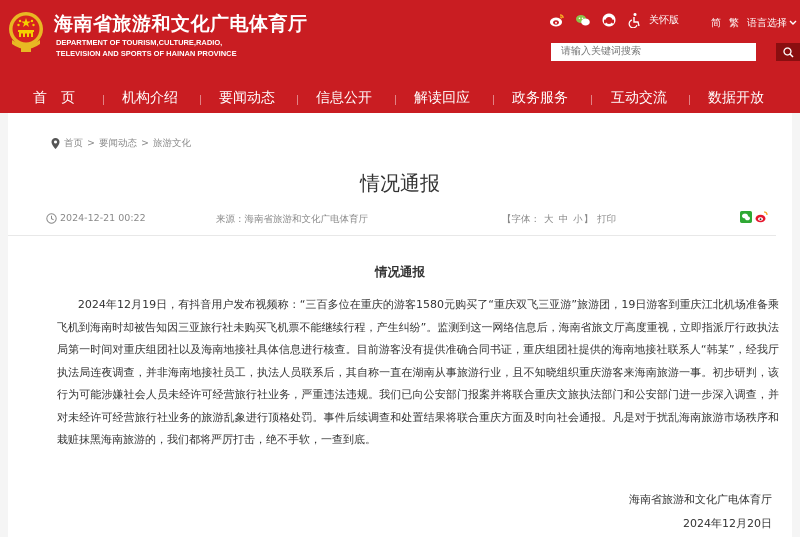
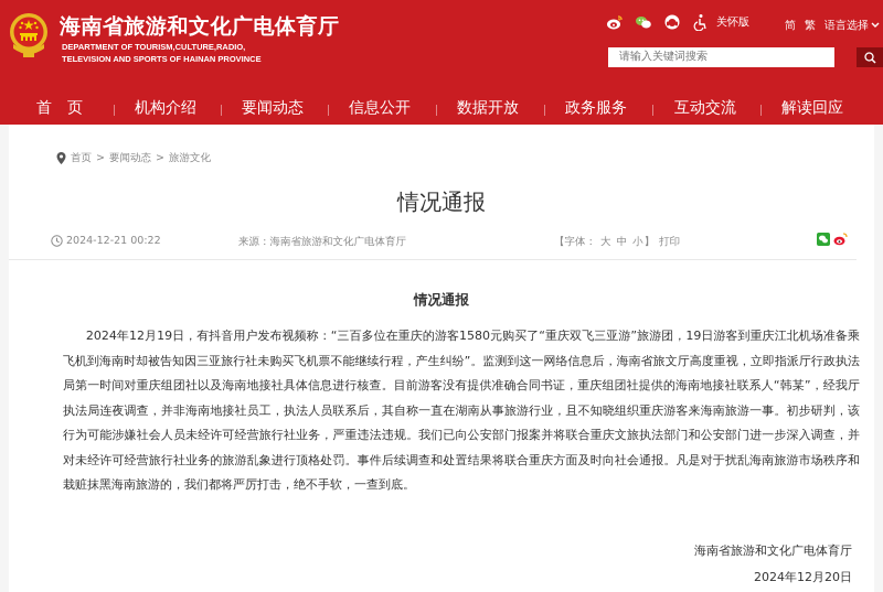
  海南省旅游和文化广电体育厅
  DEPARTMENT OF TOURISM,CULTURE,RADIO,
  TELEVISION AND SPORTS OF HAINAN PROVINCE
  关怀版
  简
  繁
  语言选择
  请输入关键词搜索
  首 页
  机构介绍
  要闻动态
  信息公开
- 解读回应
+ 数据开放
  政务服务
  互动交流
- 数据开放
+ 解读回应
  首页
  >
  要闻动态
  >
  旅游文化
  情况通报
  2024-12-21 00:22
  来源：海南省旅游和文化广电体育厅
  【字体： 大 中 小】 打印
  情况通报
  2024年12月19日，有抖音用户发布视频称：“三百多位在重庆的游客1580元购买了“重庆双飞三亚游”旅游团，19日游客到重庆江北机场准备乘飞机到海南时却被告知因三亚旅行社未购买飞机票不能继续行程，产生纠纷”。监测到这一网络信息后，海南省旅文厅高度重视，立即指派厅行政执法局第一时间对重庆组团社以及海南地接社具体信息进行核查。目前游客没有提供准确合同书证，重庆组团社提供的海南地接社联系人“韩某”，经我厅执法局连夜调查，并非海南地接社员工，执法人员联系后，其自称一直在湖南从事旅游行业，且不知晓组织重庆游客来海南旅游一事。初步研判，该行为可能涉嫌社会人员未经许可经营旅行社业务，严重违法违规。我们已向公安部门报案并将联合重庆文旅执法部门和公安部门进一步深入调查，并对未经许可经营旅行社业务的旅游乱象进行顶格处罚。事件后续调查和处置结果将联合重庆方面及时向社会通报。凡是对于扰乱海南旅游市场秩序和栽赃抹黑海南旅游的，我们都将严厉打击，绝不手软，一查到底。
  海南省旅游和文化广电体育厅
  2024年12月20日
